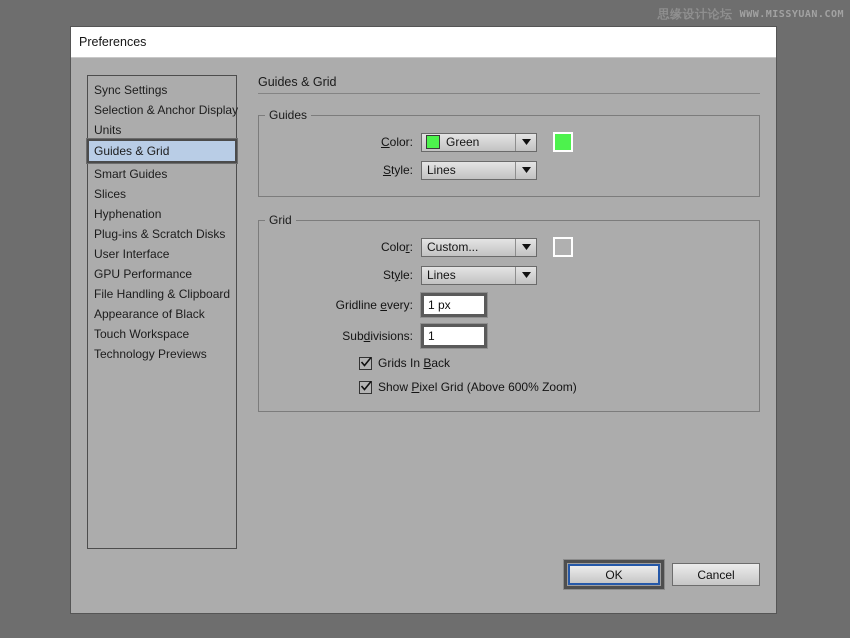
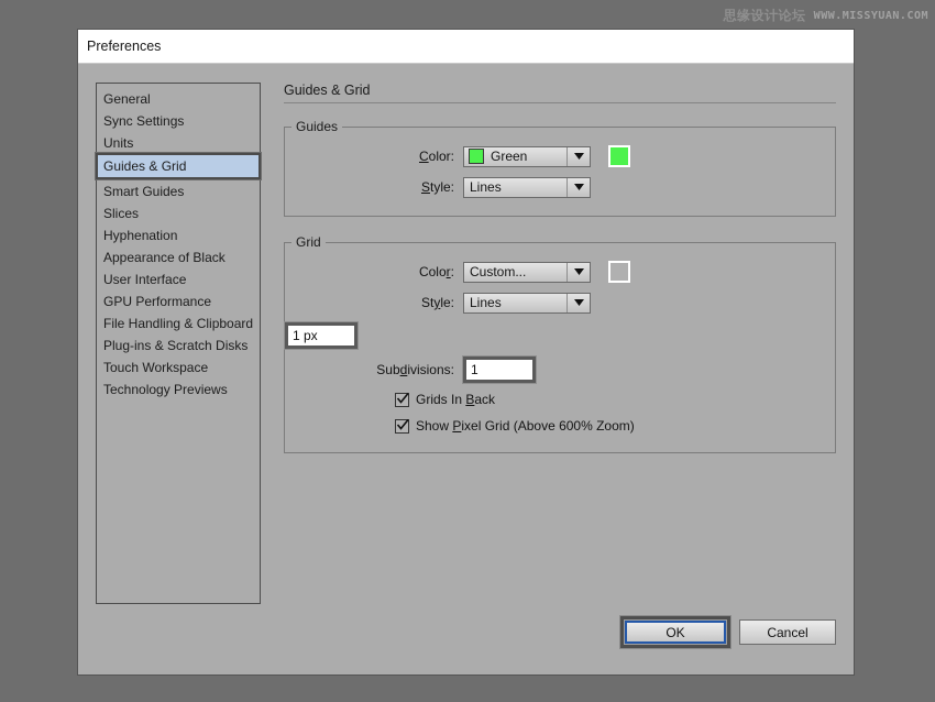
  思缘设计论坛
  WWW.MISSYUAN.COM
  Preferences
+ General
  Sync Settings
- Selection & Anchor Display
  Units
  Guides & Grid
  Smart Guides
  Slices
  Hyphenation
- Plug-ins & Scratch Disks
+ Appearance of Black
  User Interface
  GPU Performance
  File Handling & Clipboard
- Appearance of Black
+ Plug-ins & Scratch Disks
  Touch Workspace
  Technology Previews
  Guides & Grid
  Guides
  Color:
  Green
  Style:
  Lines
  Grid
  Color:
  Custom...
  Style:
  Lines
- Gridline every:
  1 px
  Subdivisions:
  1
  Grids In Back
  Show Pixel Grid (Above 600% Zoom)
  OK
  Cancel
